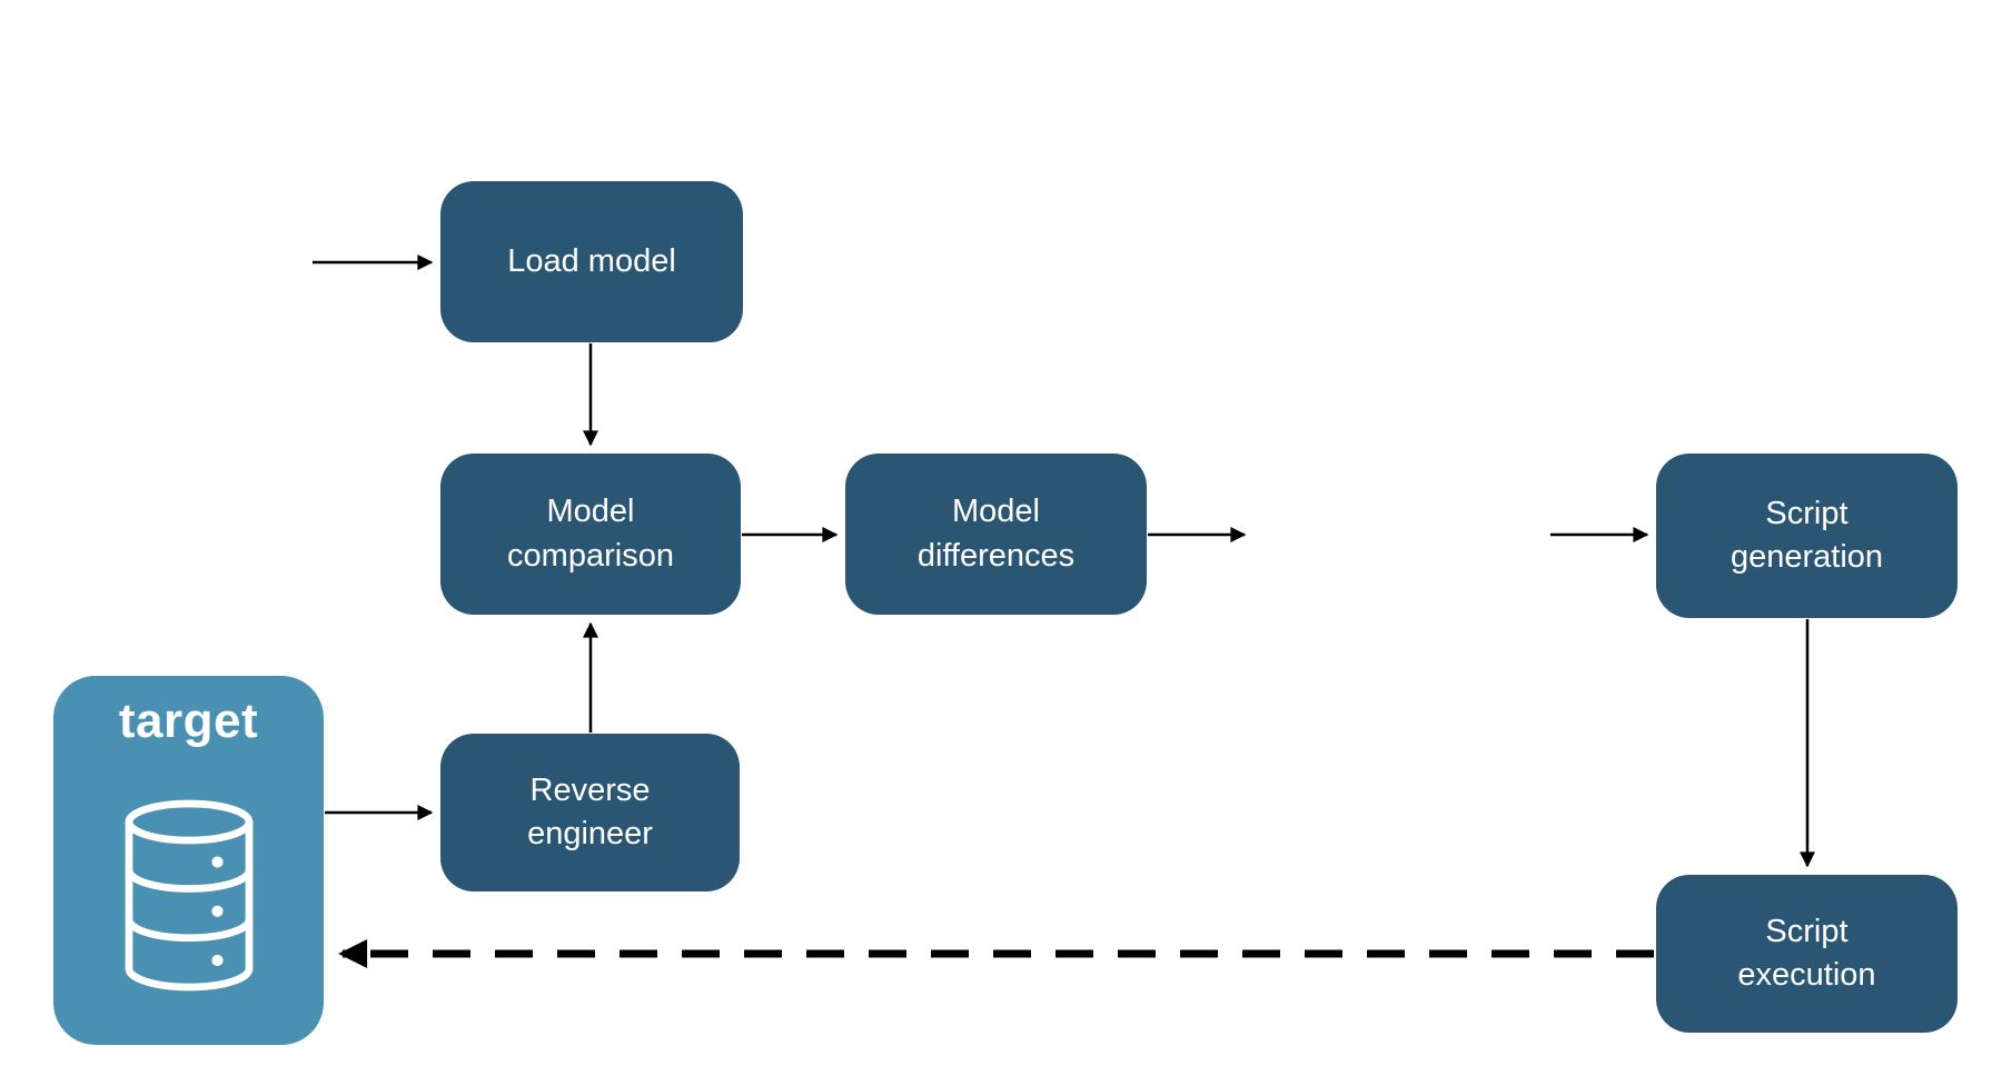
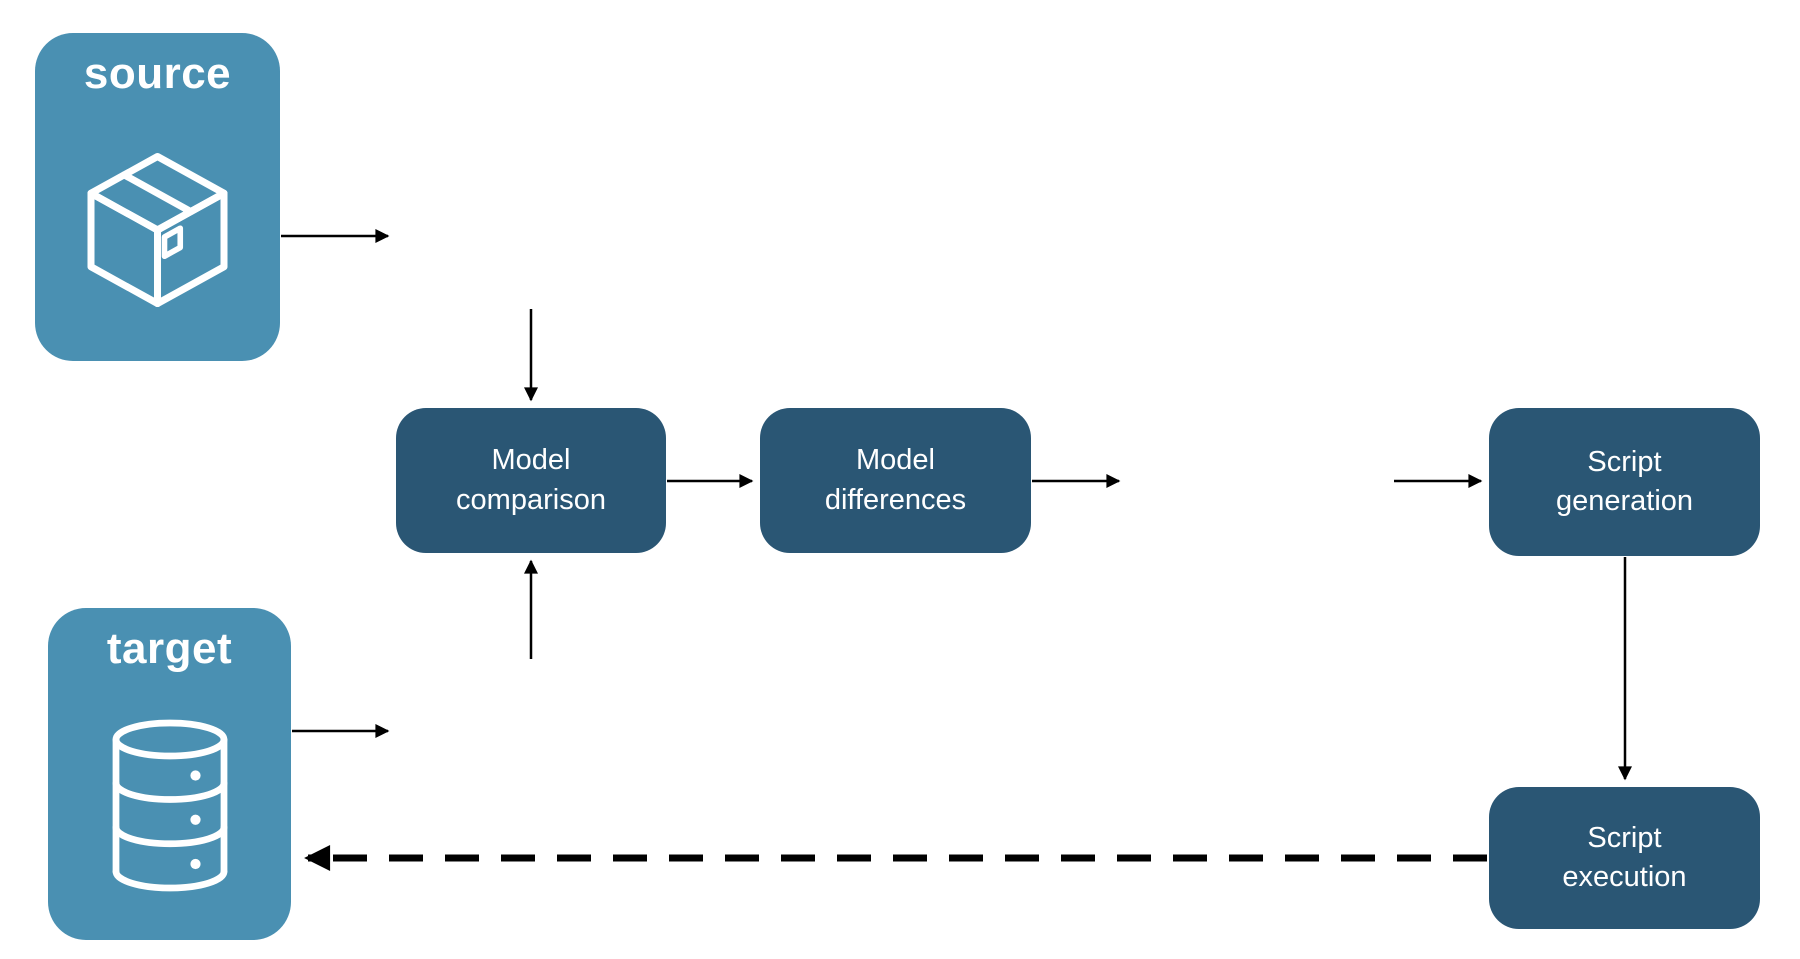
+ source
  target
- Load model
  Model
  comparison
  Model
  differences
  Script
  generation
- Reverse
- engineer
  Script
  execution
